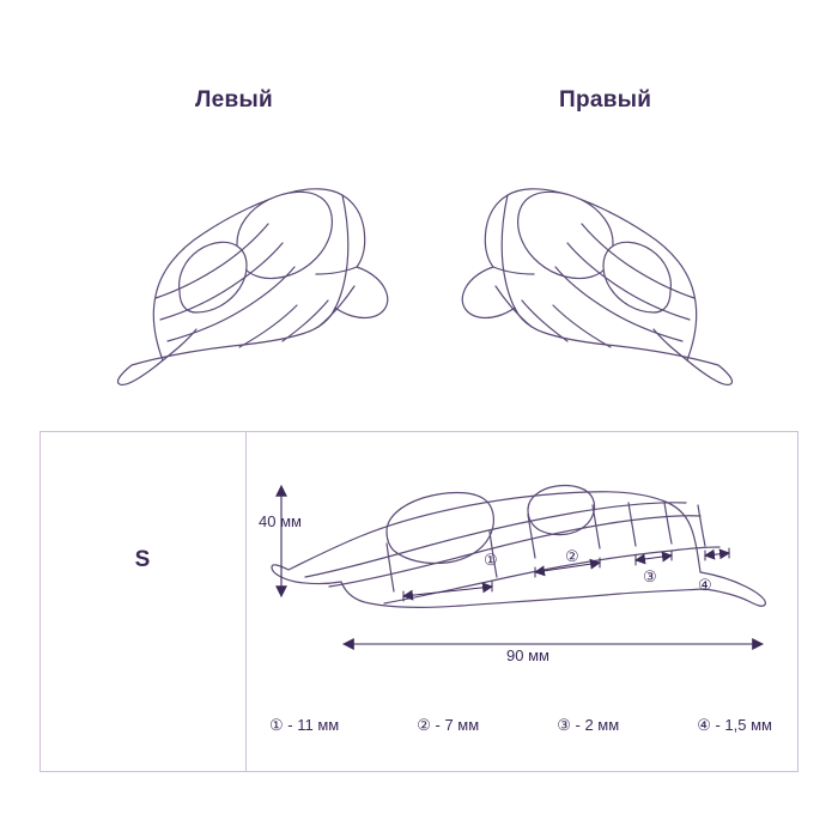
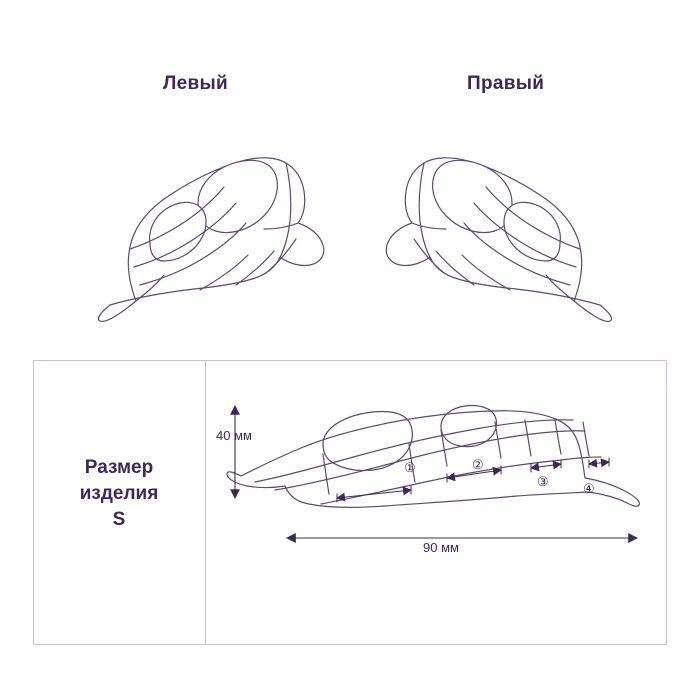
  Левый
  Правый
+ Размер
+ изделия
  S
  40 мм
  90 мм
  ①
  ②
  ③
  ④
- ① - 11 мм
- ② - 7 мм
- ③ - 2 мм
- ④ - 1,5 мм
